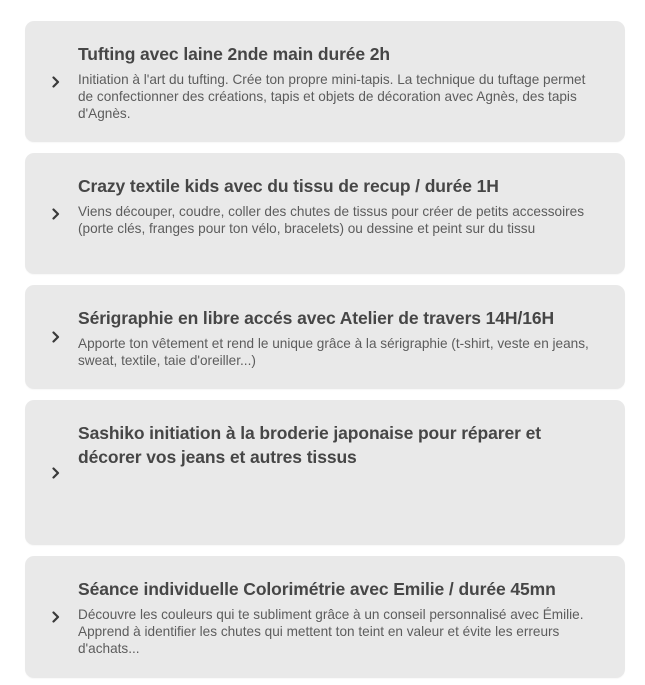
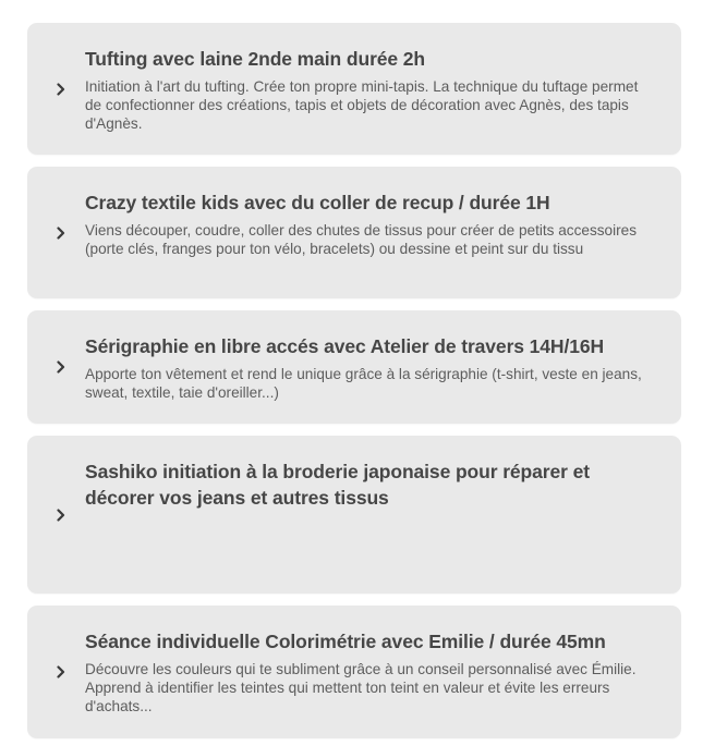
  Tufting avec laine 2nde main durée 2h
  Initiation à l'art du tufting. Crée ton propre mini-tapis. La technique du tuftage permet de confectionner des créations, tapis et objets de décoration avec Agnès, des tapis d'Agnès.
- Crazy textile kids avec du tissu de recup / durée 1H
+ Crazy textile kids avec du coller de recup / durée 1H
  Viens découper, coudre, coller des chutes de tissus pour créer de petits accessoires (porte clés, franges pour ton vélo, bracelets) ou dessine et peint sur du tissu
  Sérigraphie en libre accés avec Atelier de travers 14H/16H
  Apporte ton vêtement et rend le unique grâce à la sérigraphie (t-shirt, veste en jeans, sweat, textile, taie d'oreiller...)
  Sashiko initiation à la broderie japonaise pour réparer et décorer vos jeans et autres tissus
  Séance individuelle Colorimétrie avec Emilie / durée 45mn
- Découvre les couleurs qui te subliment grâce à un conseil personnalisé avec Émilie. Apprend à identifier les chutes qui mettent ton teint en valeur et évite les erreurs d'achats...
+ Découvre les couleurs qui te subliment grâce à un conseil personnalisé avec Émilie. Apprend à identifier les teintes qui mettent ton teint en valeur et évite les erreurs d'achats...
